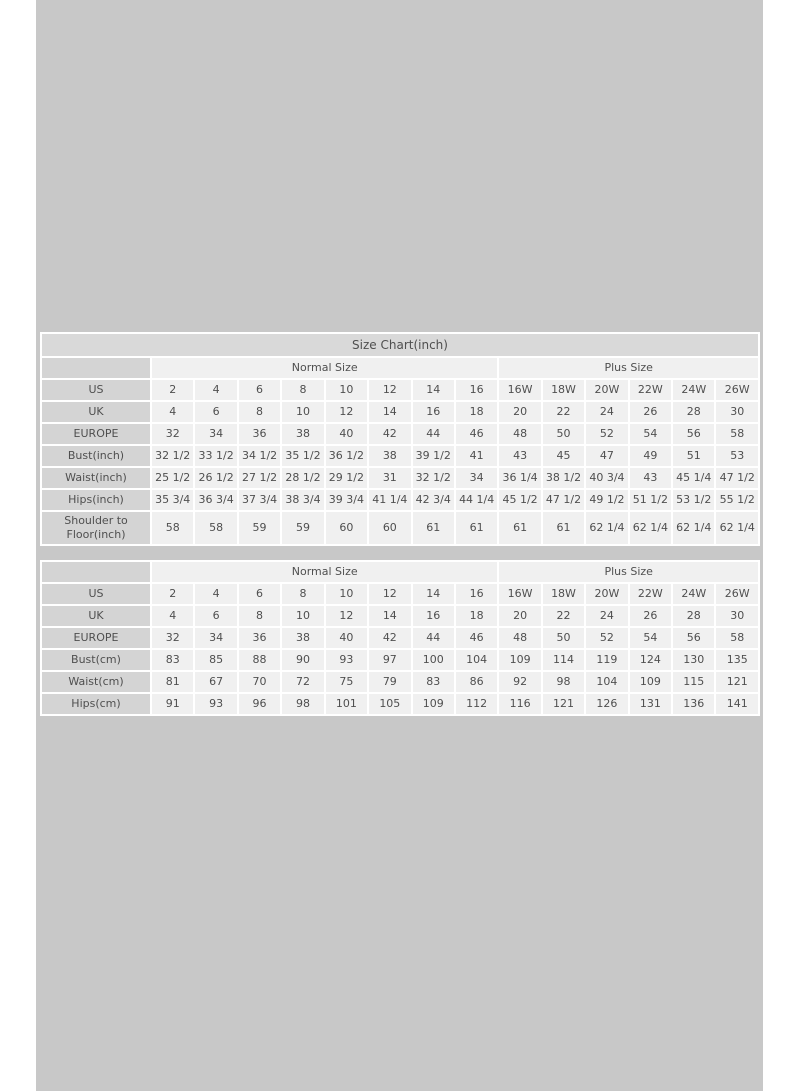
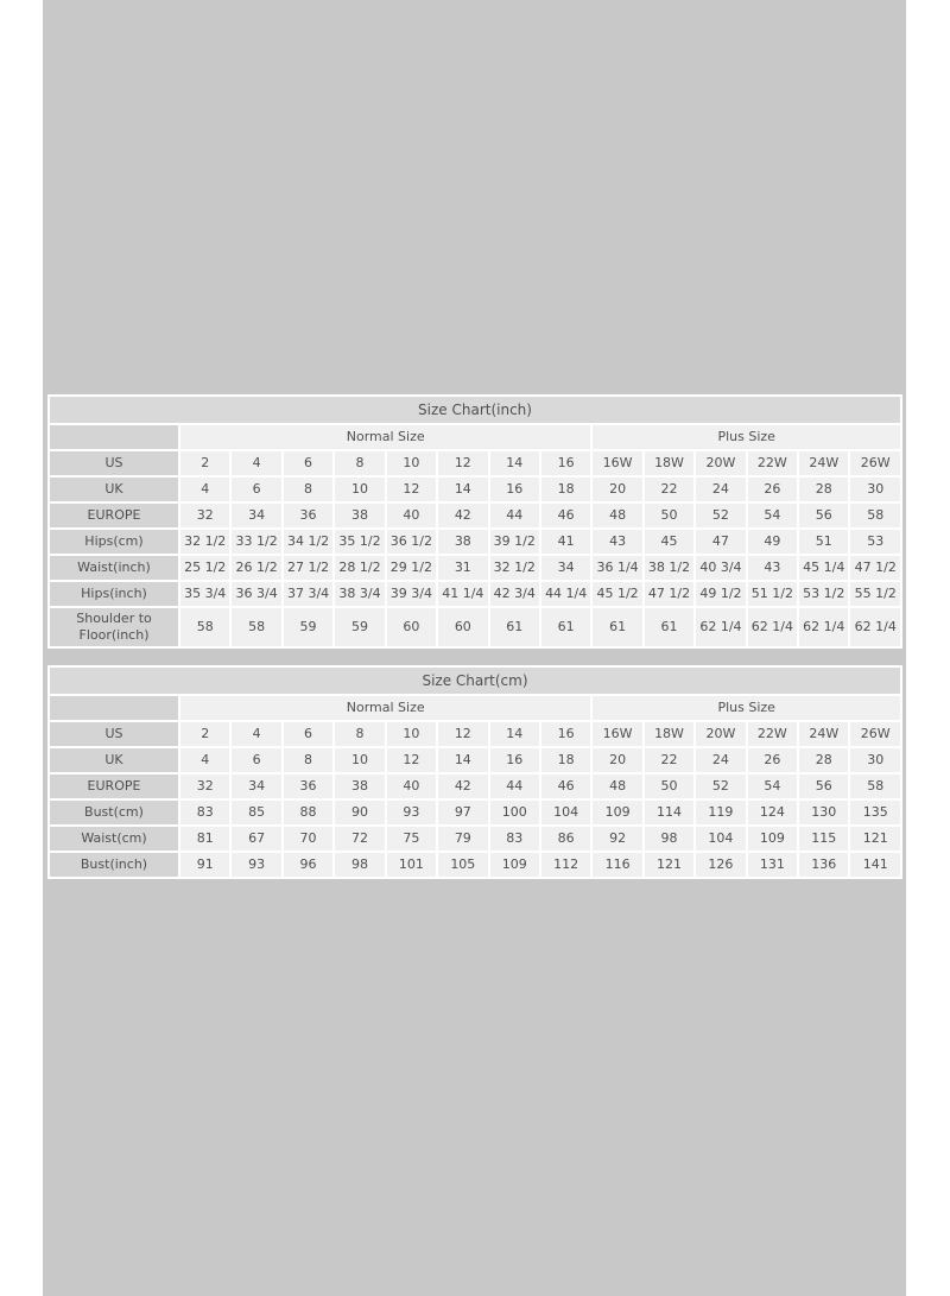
  Size Chart(inch)
  	Normal Size	Plus Size
  US	2	4	6	8	10	12	14	16	16W	18W	20W	22W	24W	26W
  UK	4	6	8	10	12	14	16	18	20	22	24	26	28	30
  EUROPE	32	34	36	38	40	42	44	46	48	50	52	54	56	58
- Bust(inch)	32 1/2	33 1/2	34 1/2	35 1/2	36 1/2	38	39 1/2	41	43	45	47	49	51	53
+ Hips(cm)	32 1/2	33 1/2	34 1/2	35 1/2	36 1/2	38	39 1/2	41	43	45	47	49	51	53
  Waist(inch)	25 1/2	26 1/2	27 1/2	28 1/2	29 1/2	31	32 1/2	34	36 1/4	38 1/2	40 3/4	43	45 1/4	47 1/2
  Hips(inch)	35 3/4	36 3/4	37 3/4	38 3/4	39 3/4	41 1/4	42 3/4	44 1/4	45 1/2	47 1/2	49 1/2	51 1/2	53 1/2	55 1/2
  Shoulder to Floor(inch)	58	58	59	59	60	60	61	61	61	61	62 1/4	62 1/4	62 1/4	62 1/4
+ Size Chart(cm)
  	Normal Size	Plus Size
  US	2	4	6	8	10	12	14	16	16W	18W	20W	22W	24W	26W
  UK	4	6	8	10	12	14	16	18	20	22	24	26	28	30
  EUROPE	32	34	36	38	40	42	44	46	48	50	52	54	56	58
  Bust(cm)	83	85	88	90	93	97	100	104	109	114	119	124	130	135
  Waist(cm)	81	67	70	72	75	79	83	86	92	98	104	109	115	121
- Hips(cm)	91	93	96	98	101	105	109	112	116	121	126	131	136	141
+ Bust(inch)	91	93	96	98	101	105	109	112	116	121	126	131	136	141
